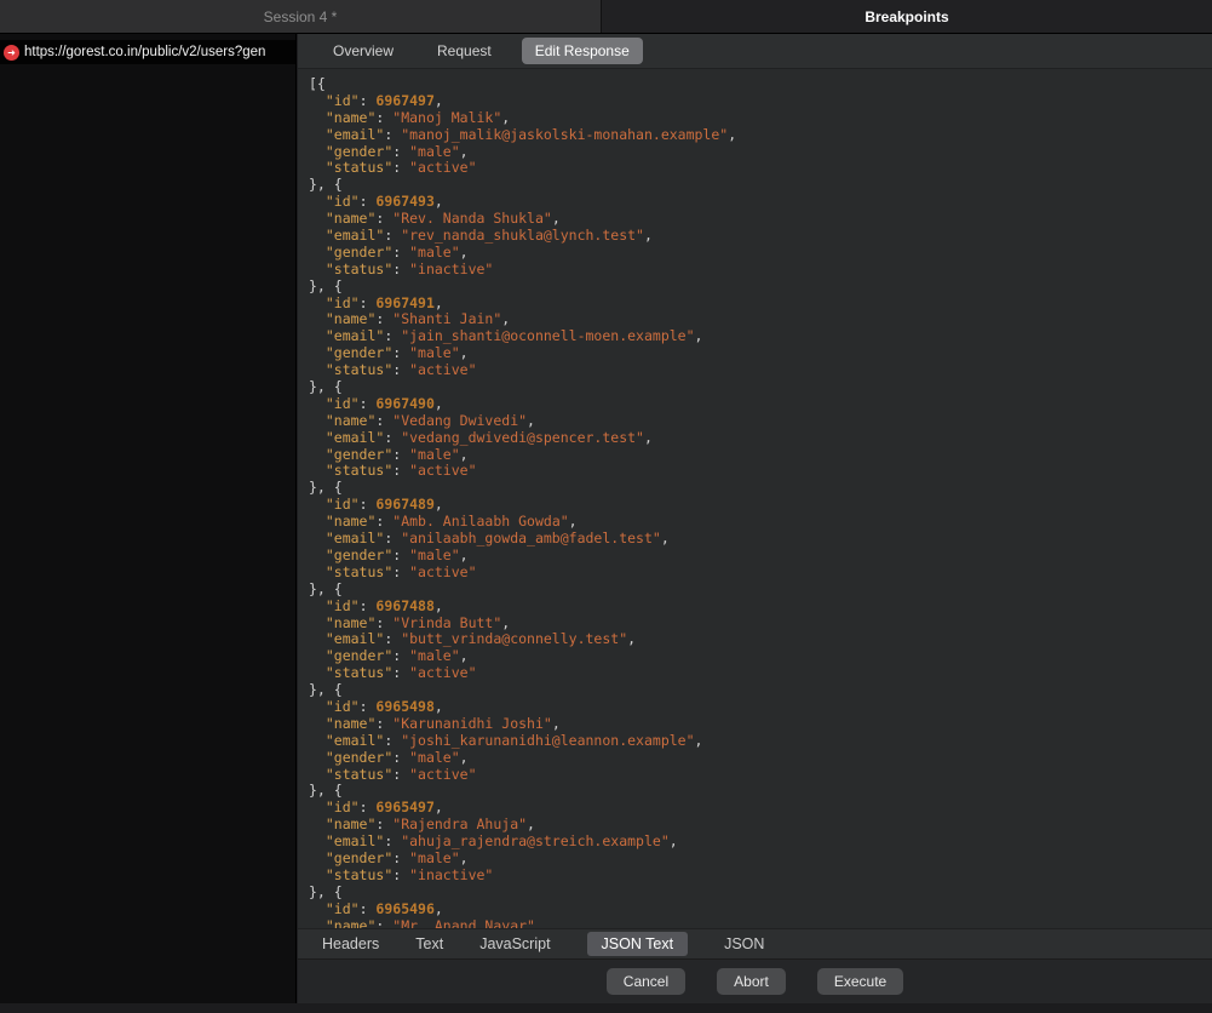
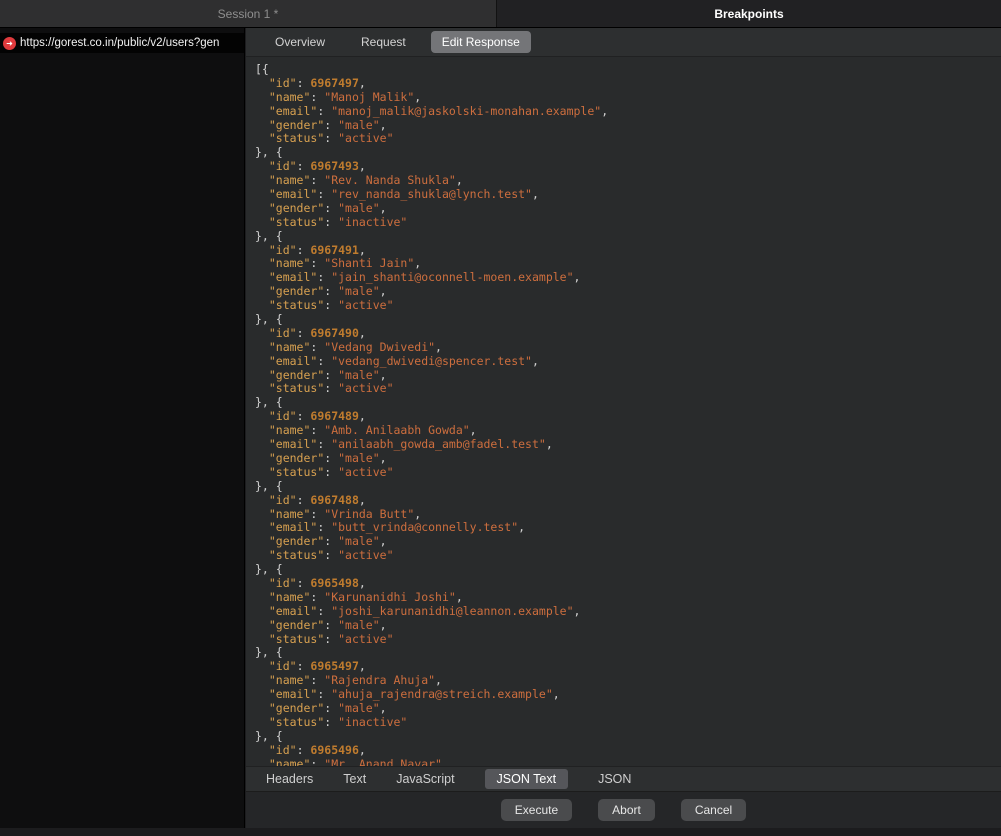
- Session 4 *
+ Session 1 *
  Breakpoints
  ➜
  https://gorest.co.in/public/v2/users?gen
  Overview
  Request
  Edit Response
  [{
  "id": 6967497,
  "name": "Manoj Malik",
  "email": "manoj_malik@jaskolski-monahan.example",
  "gender": "male",
  "status": "active"
  }, {
  "id": 6967493,
  "name": "Rev. Nanda Shukla",
  "email": "rev_nanda_shukla@lynch.test",
  "gender": "male",
  "status": "inactive"
  }, {
  "id": 6967491,
  "name": "Shanti Jain",
  "email": "jain_shanti@oconnell-moen.example",
  "gender": "male",
  "status": "active"
  }, {
  "id": 6967490,
  "name": "Vedang Dwivedi",
  "email": "vedang_dwivedi@spencer.test",
  "gender": "male",
  "status": "active"
  }, {
  "id": 6967489,
  "name": "Amb. Anilaabh Gowda",
  "email": "anilaabh_gowda_amb@fadel.test",
  "gender": "male",
  "status": "active"
  }, {
  "id": 6967488,
  "name": "Vrinda Butt",
  "email": "butt_vrinda@connelly.test",
  "gender": "male",
  "status": "active"
  }, {
  "id": 6965498,
  "name": "Karunanidhi Joshi",
  "email": "joshi_karunanidhi@leannon.example",
  "gender": "male",
  "status": "active"
  }, {
  "id": 6965497,
  "name": "Rajendra Ahuja",
  "email": "ahuja_rajendra@streich.example",
  "gender": "male",
  "status": "inactive"
  }, {
  "id": 6965496,
  "name": "Mr. Anand Nayar"
  Headers
  Text
  JavaScript
  JSON Text
  JSON
- Cancel
+ Execute
  Abort
- Execute
+ Cancel
